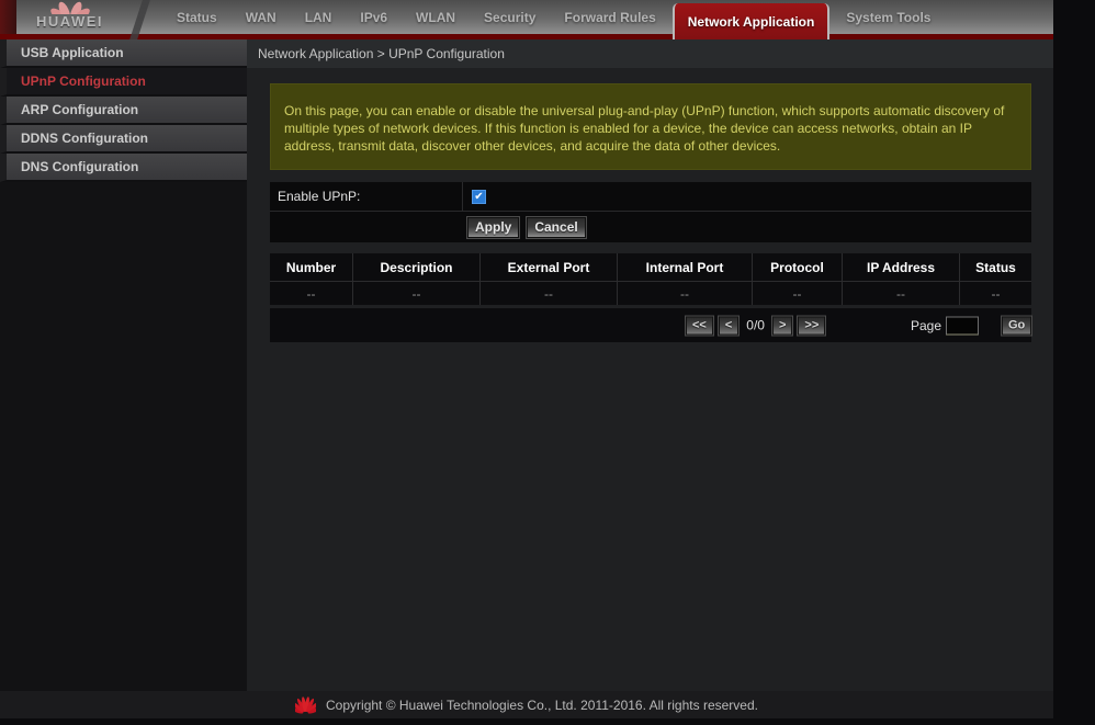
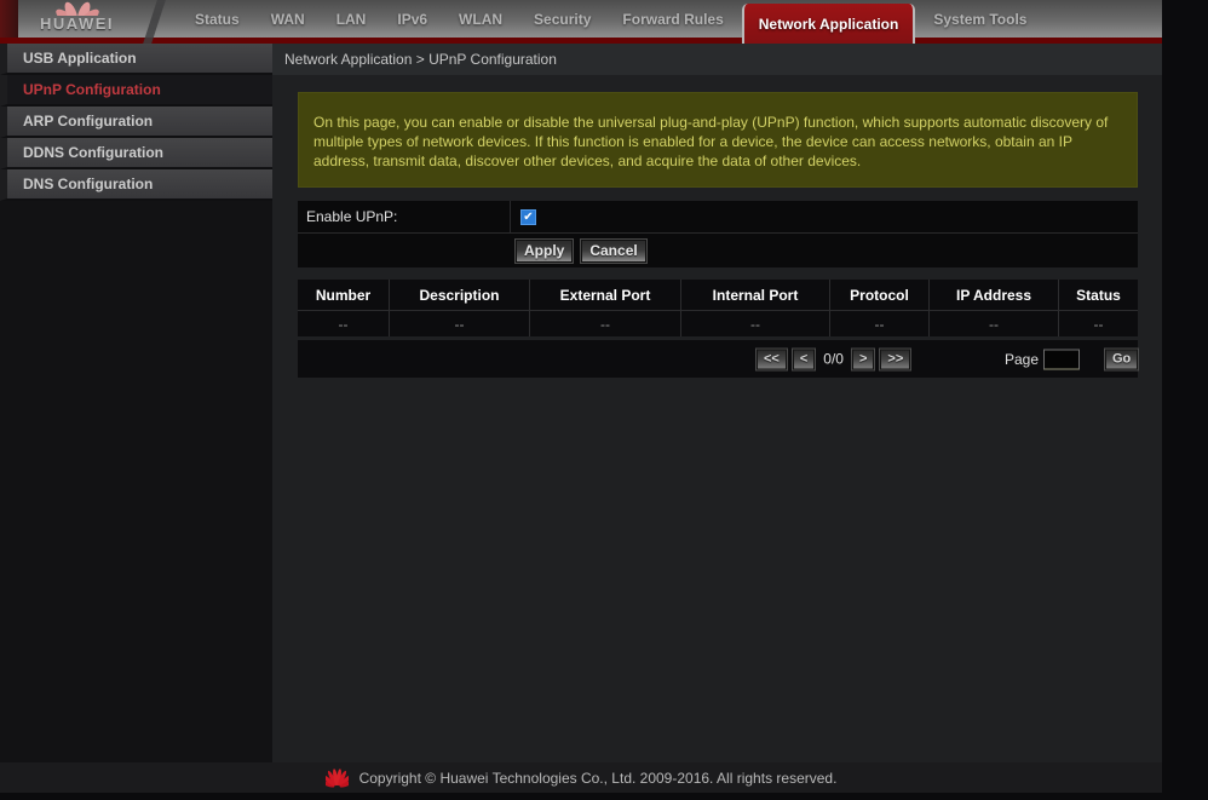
  HUAWEI
  Status
  WAN
  LAN
  IPv6
  WLAN
  Security
  Forward Rules
  Network Application
  System Tools
  USB Application
  UPnP Configuration
  ARP Configuration
  DDNS Configuration
  DNS Configuration
  Network Application > UPnP Configuration
  On this page, you can enable or disable the universal plug-and-play (UPnP) function, which supports automatic discovery of multiple types of network devices. If this function is enabled for a device, the device can access networks, obtain an IP address, transmit data, discover other devices, and acquire the data of other devices.
  Enable UPnP:
  ✔
  Apply
  Cancel
  Number
  Description
  External Port
  Internal Port
  Protocol
  IP Address
  Status
  --
  --
  --
  --
  --
  --
  --
  <<
  <
  0/0
  >
  >>
  Page
  Go
- Copyright © Huawei Technologies Co., Ltd. 2011-2016. All rights reserved.
+ Copyright © Huawei Technologies Co., Ltd. 2009-2016. All rights reserved.
